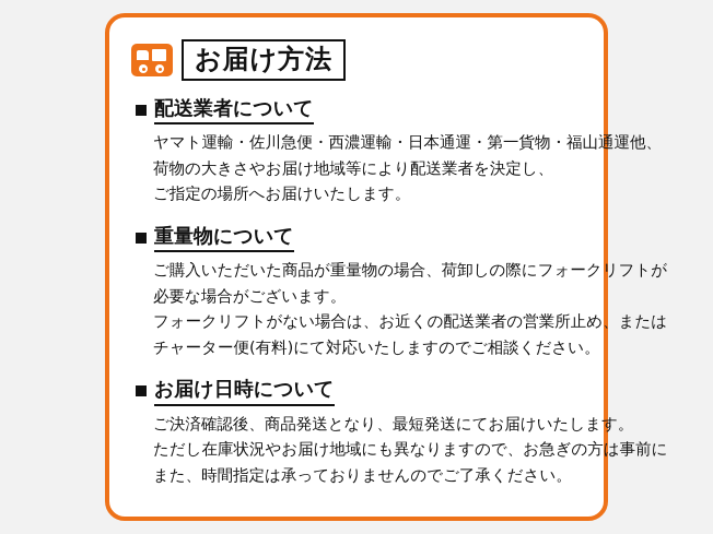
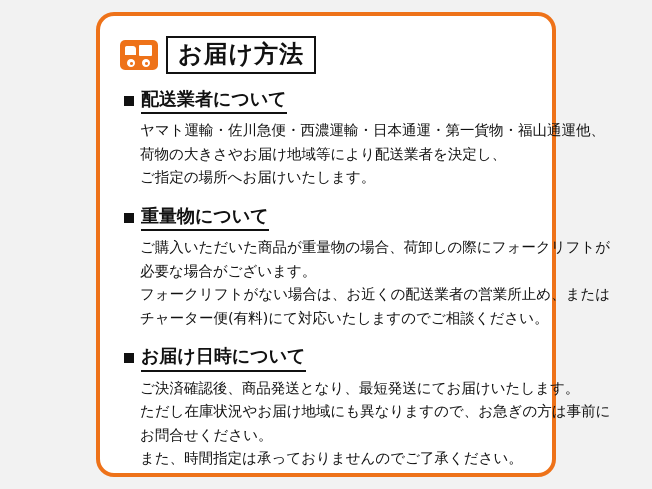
  お届け方法
  配送業者について
  ヤマト運輸・佐川急便・西濃運輸・日本通運・第一貨物・福山通運他、
  荷物の大きさやお届け地域等により配送業者を決定し、
  ご指定の場所へお届けいたします。
  重量物について
  ご購入いただいた商品が重量物の場合、荷卸しの際にフォークリフトが
  必要な場合がございます。
  フォークリフトがない場合は、お近くの配送業者の営業所止め、または
  チャーター便(有料)にて対応いたしますのでご相談ください。
  お届け日時について
  ご決済確認後、商品発送となり、最短発送にてお届けいたします。
  ただし在庫状況やお届け地域にも異なりますので、お急ぎの方は事前に
+ お問合せください。
  また、時間指定は承っておりませんのでご了承ください。
